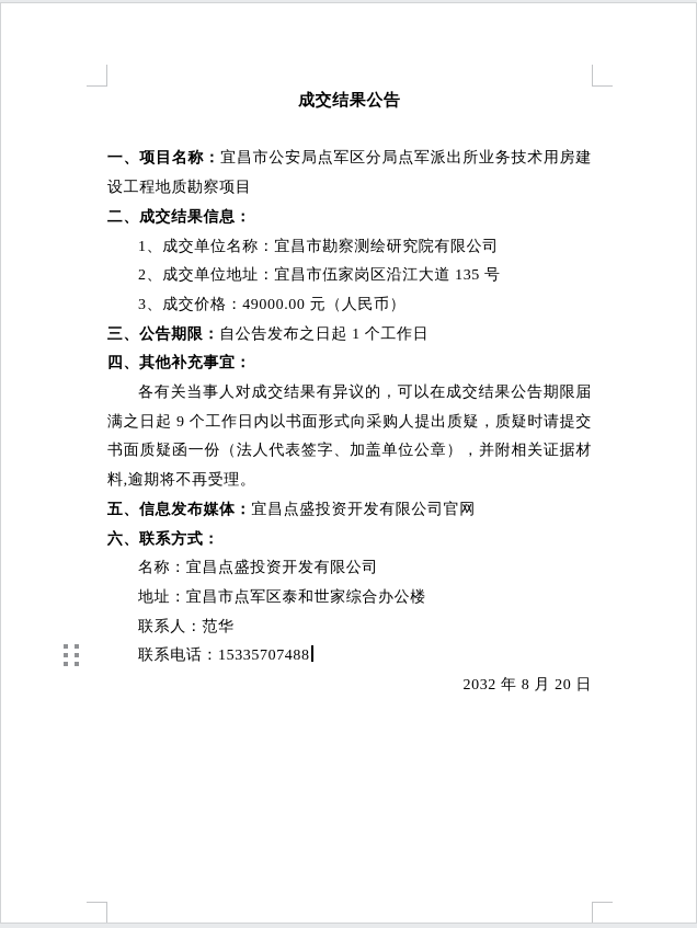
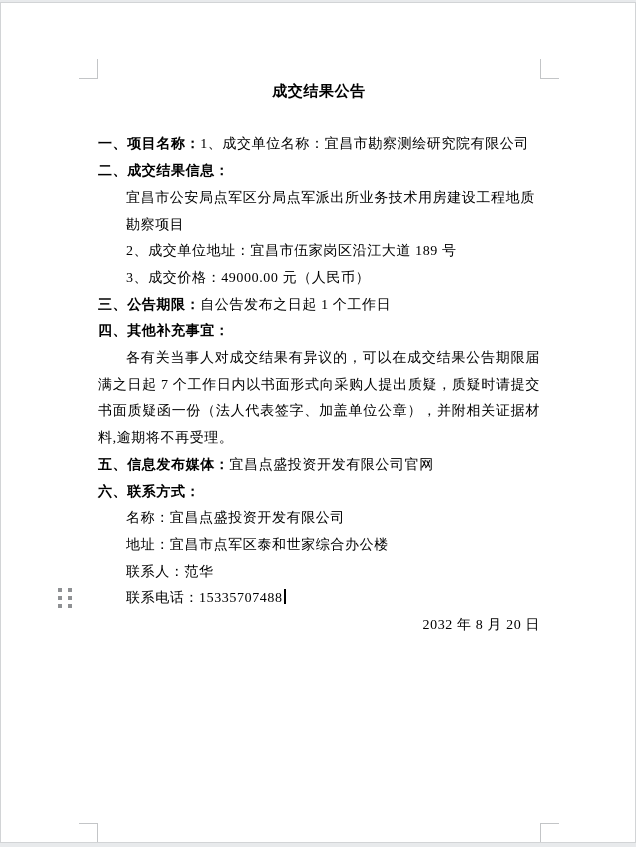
  成交结果公告
- 一、项目名称：宜昌市公安局点军区分局点军派出所业务技术用房建设工程地质勘察项目
+ 一、项目名称：1、成交单位名称：宜昌市勘察测绘研究院有限公司
  二、成交结果信息：
- 1、成交单位名称：宜昌市勘察测绘研究院有限公司
+ 宜昌市公安局点军区分局点军派出所业务技术用房建设工程地质勘察项目
- 2、成交单位地址：宜昌市伍家岗区沿江大道 135 号
+ 2、成交单位地址：宜昌市伍家岗区沿江大道 189 号
  3、成交价格：49000.00 元（人民币）
  三、公告期限：自公告发布之日起 1 个工作日
  四、其他补充事宜：
- 各有关当事人对成交结果有异议的，可以在成交结果公告期限届满之日起 9 个工作日内以书面形式向采购人提出质疑，质疑时请提交书面质疑函一份（法人代表签字、加盖单位公章），并附相关证据材料,逾期将不再受理。
+ 各有关当事人对成交结果有异议的，可以在成交结果公告期限届满之日起 7 个工作日内以书面形式向采购人提出质疑，质疑时请提交书面质疑函一份（法人代表签字、加盖单位公章），并附相关证据材料,逾期将不再受理。
  五、信息发布媒体：宜昌点盛投资开发有限公司官网
  六、联系方式：
  名称：宜昌点盛投资开发有限公司
  地址：宜昌市点军区泰和世家综合办公楼
  联系人：范华
  联系电话：15335707488
  2032 年 8 月 20 日
